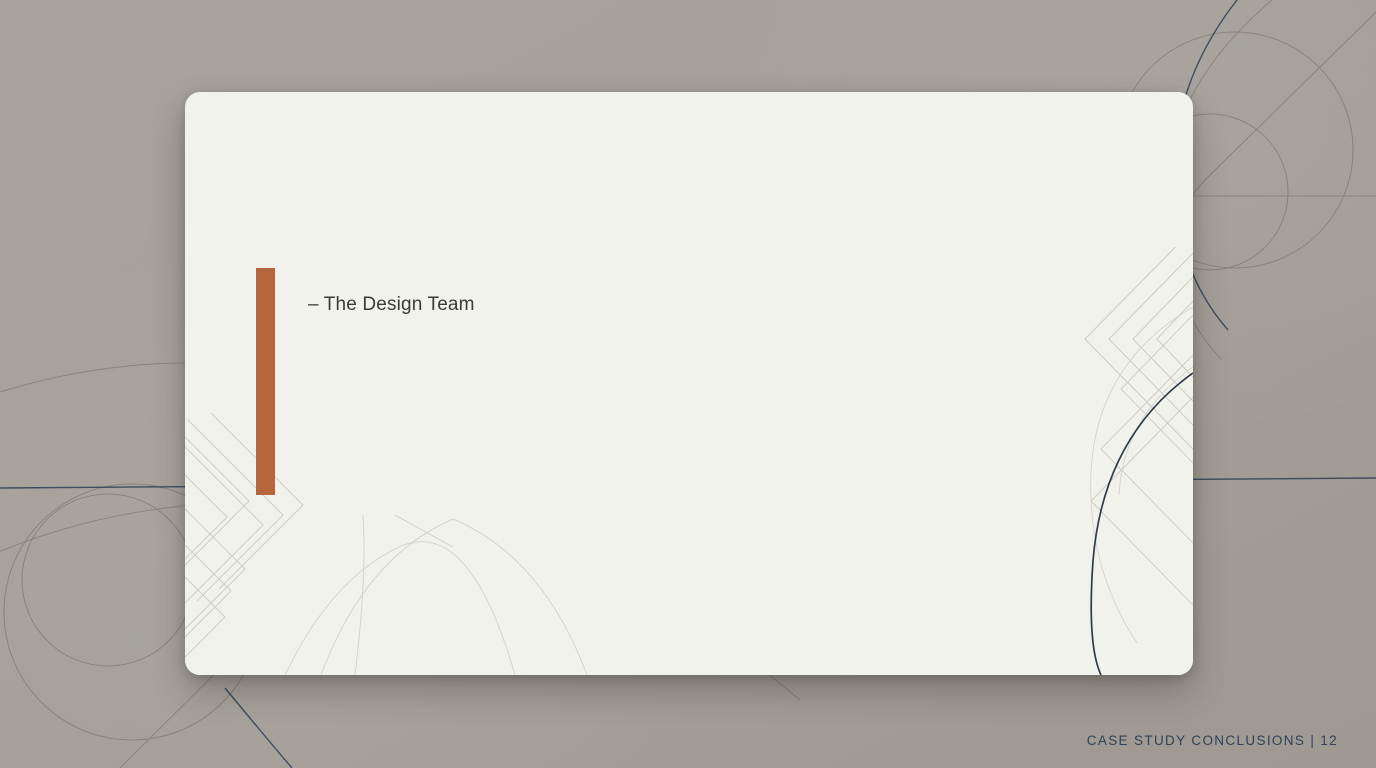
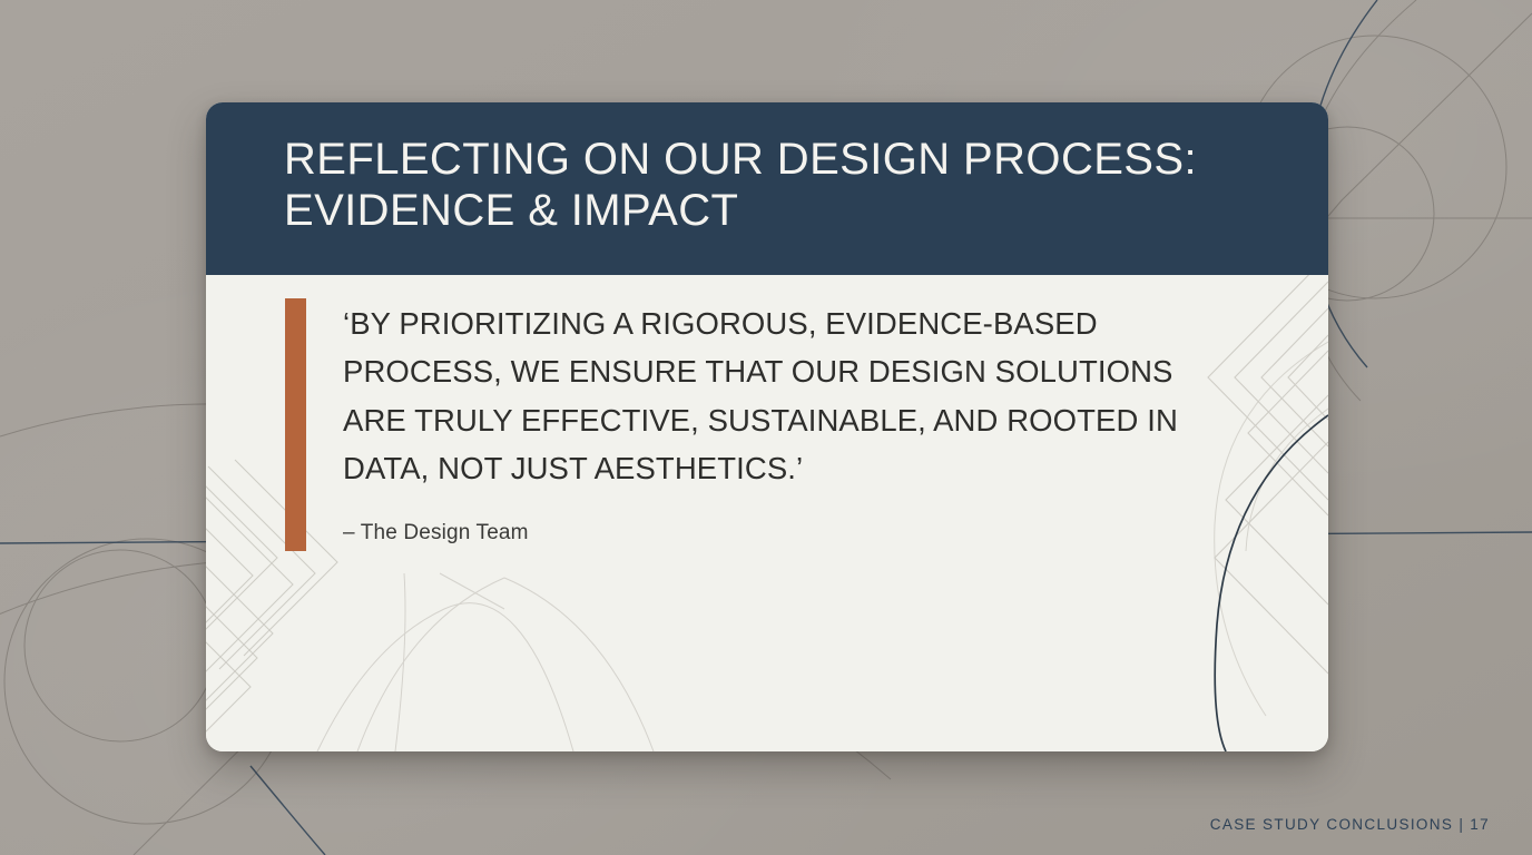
+ REFLECTING ON OUR DESIGN PROCESS:
+ EVIDENCE & IMPACT
+ ‘BY PRIORITIZING A RIGOROUS, EVIDENCE-BASED PROCESS, WE ENSURE THAT OUR DESIGN SOLUTIONS ARE TRULY EFFECTIVE, SUSTAINABLE, AND ROOTED IN DATA, NOT JUST AESTHETICS.’
  – The Design Team
- CASE STUDY CONCLUSIONS | 12
+ CASE STUDY CONCLUSIONS | 17
